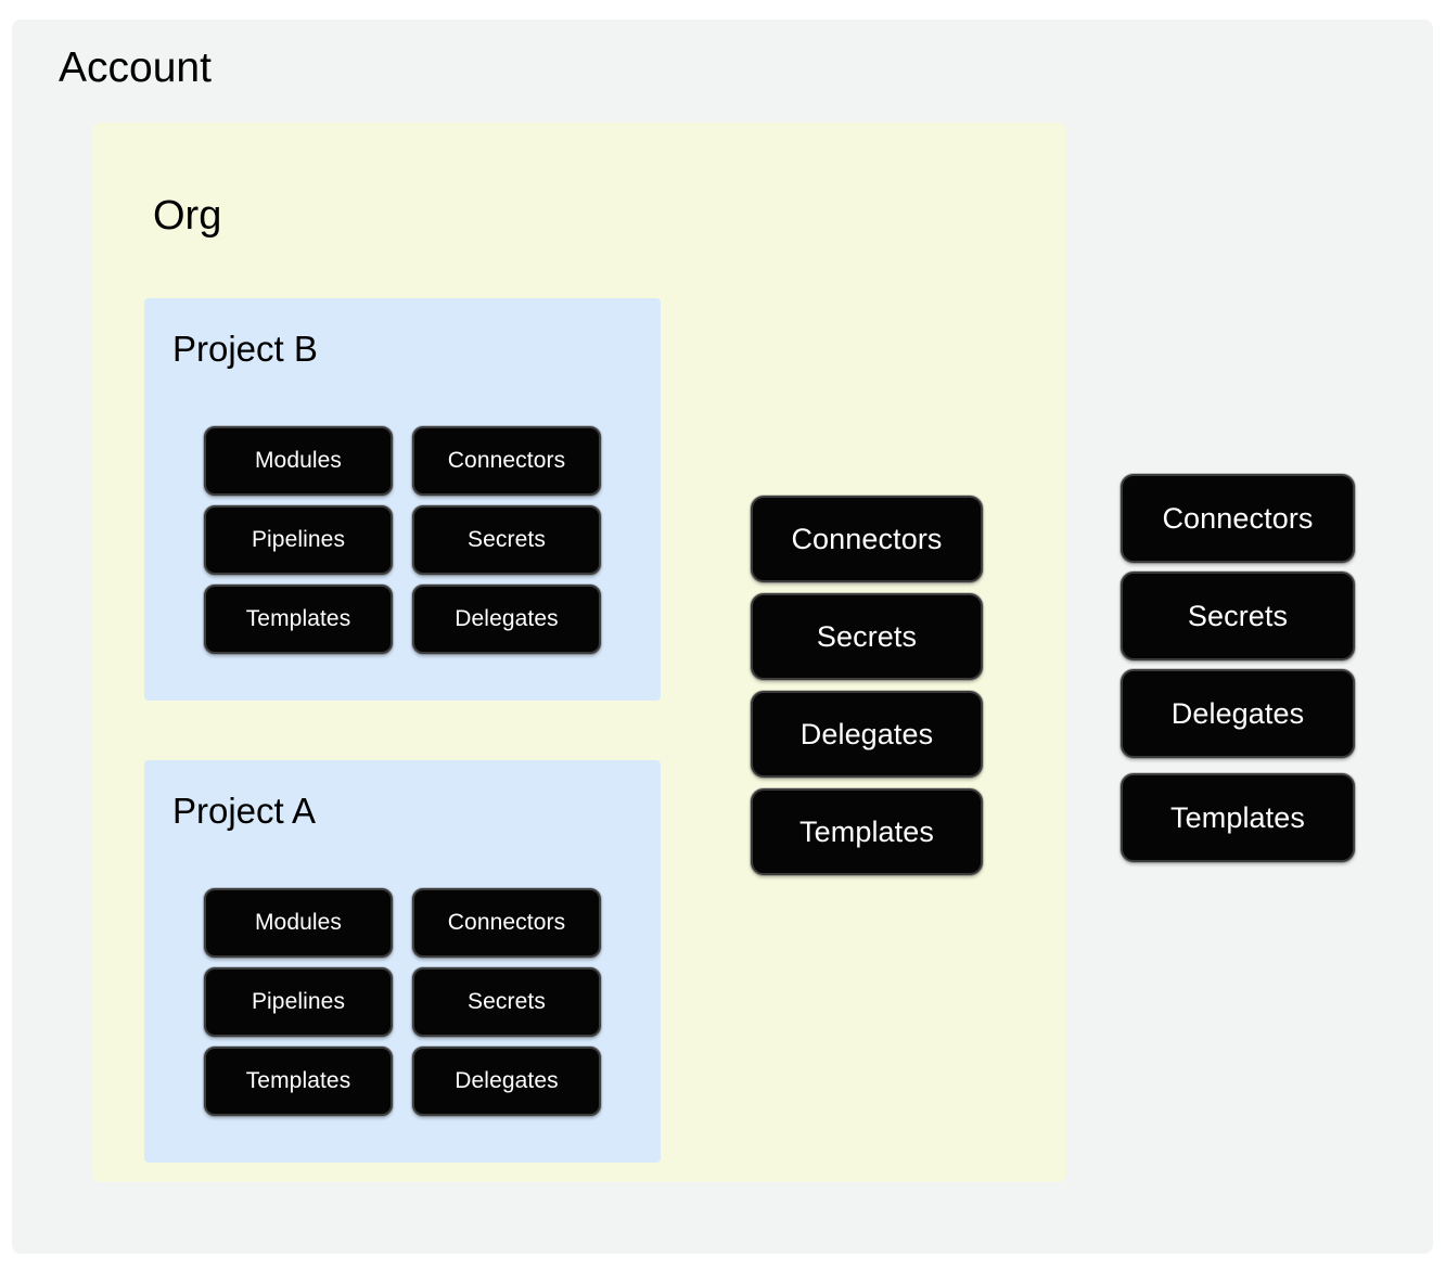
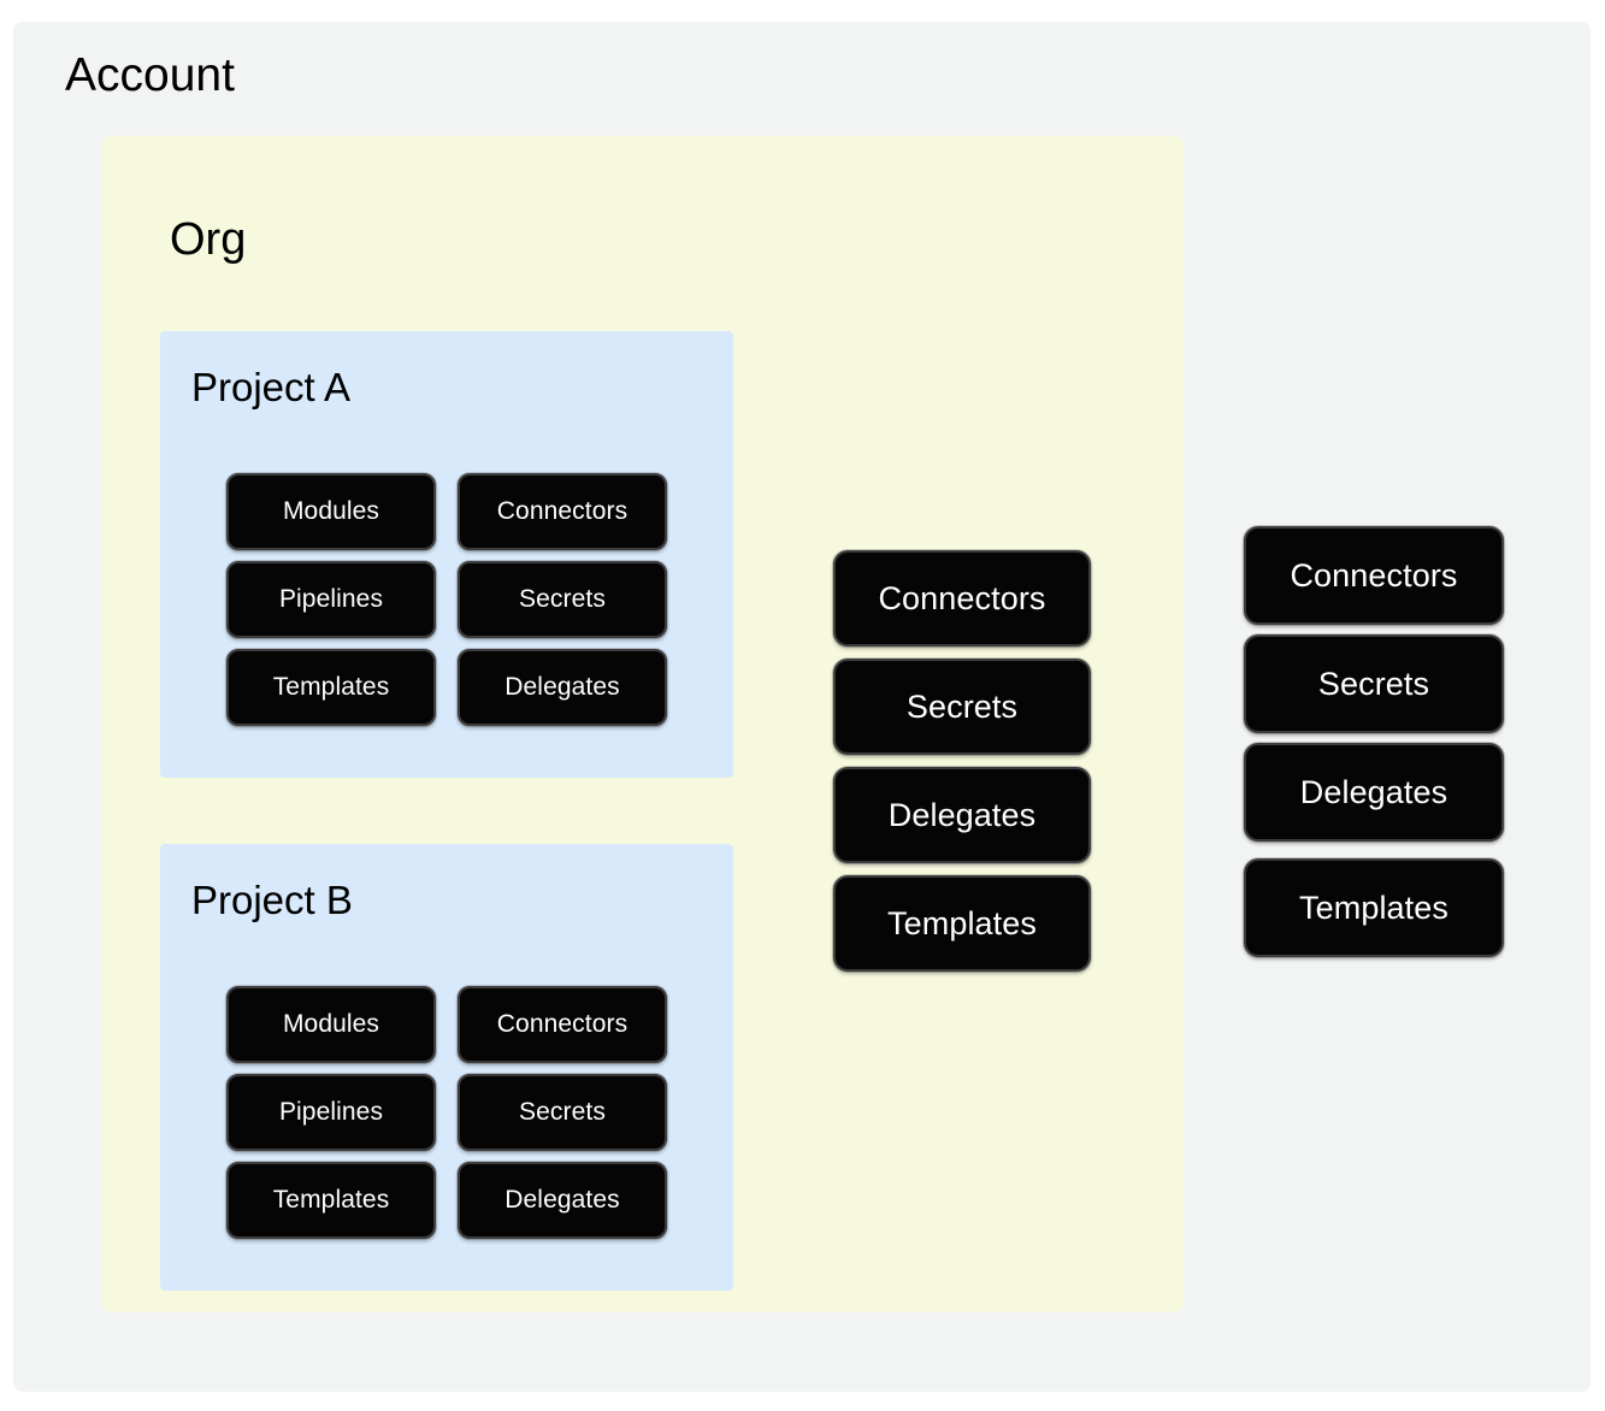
  Account
  Org
- Project B
+ Project A
  Modules
  Connectors
  Pipelines
  Secrets
  Templates
  Delegates
- Project A
+ Project B
  Modules
  Connectors
  Pipelines
  Secrets
  Templates
  Delegates
  Connectors
  Secrets
  Delegates
  Templates
  Connectors
  Secrets
  Delegates
  Templates
